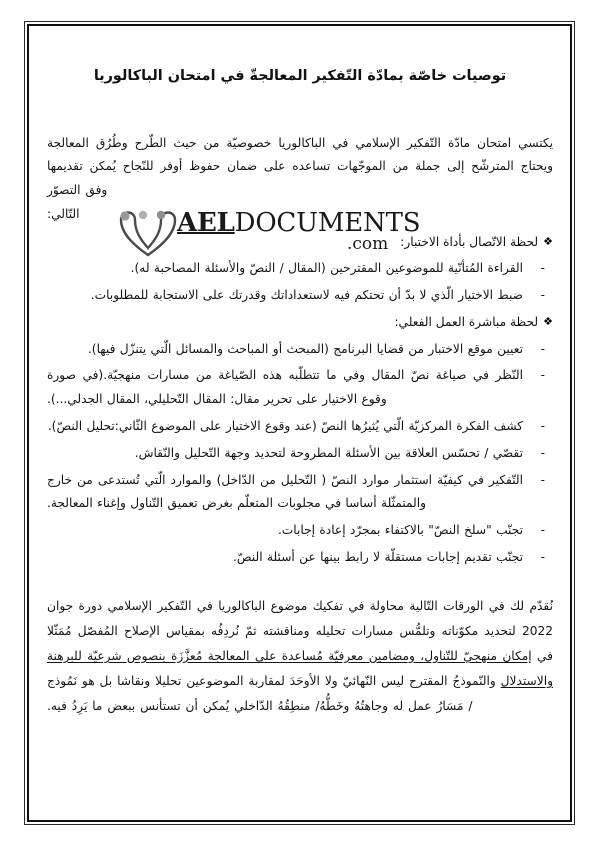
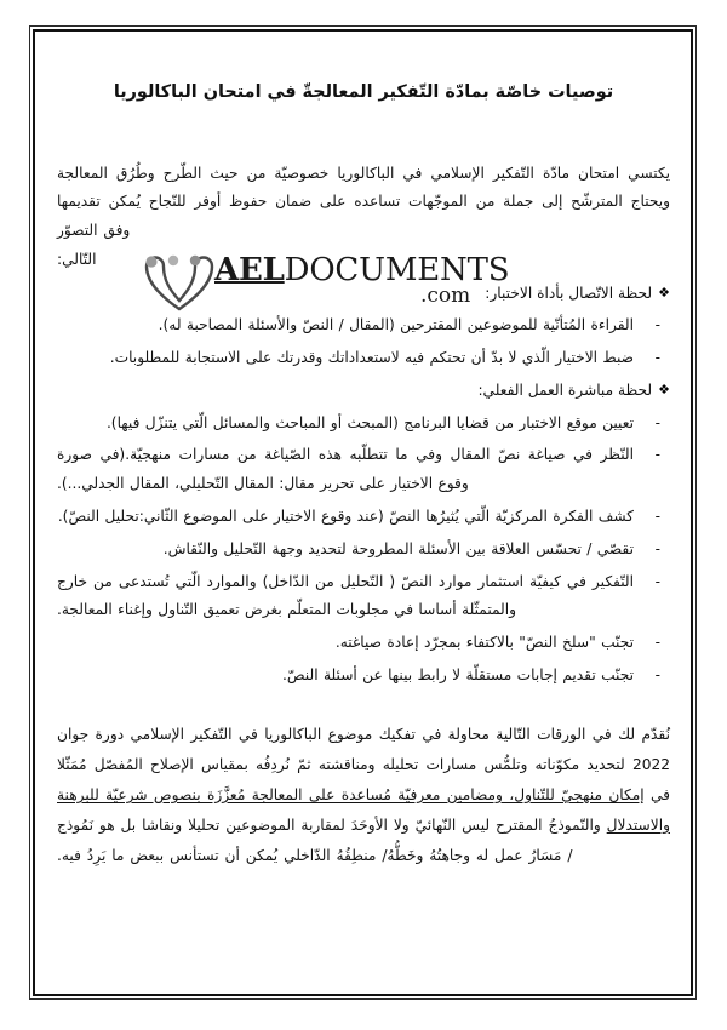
  توصيات خاصّة بمادّة التّفكير المعالجةّ في امتحان الباكالوريا
  يكتسي امتحان مادّة التّفكير الإسلامي في الباكالوريا خصوصيّة من حيث الطّرح وطُرُق المعالجة ويحتاج المترشّح إلى جملة من الموجّهات تساعده على ضمان حفوظ أوفر للنّجاح يُمكن تقديمها وفق التصوّر
  التّالي:
  ❖لحظة الاتّصال بأداة الاختبار:
  -
  القراءة المُتأنّية للموضوعين المقترحين (المقال / النصّ والأسئلة المصاحبة له).
  -
  ضبط الاختيار الّذي لا بدّ أن تحتكم فيه لاستعداداتك وقدرتك على الاستجابة للمطلوبات.
  ❖لحظة مباشرة العمل الفعلي:
  -
  تعيين موقع الاختبار من قضايا البرنامج (المبحث أو المباحث والمسائل الّتي يتنزّل فيها).
  -
  النّظر في صياغة نصّ المقال وفي ما تتطلّبه هذه الصّياغة من مسارات منهجيّة.(في صورة وقوع الاختيار على تحرير مقال: المقال التّحليلي، المقال الجدلي...).
  -
  كشف الفكرة المركزيّة الّتي يُثيرُها النصّ (عند وقوع الاختيار على الموضوع الثّاني:تحليل النصّ).
  -
  تقصّي / تحسّس العلاقة بين الأسئلة المطروحة لتحديد وجهة التّحليل والنّقاش.
  -
  التّفكير في كيفيّة استثمار موارد النصّ ( التّحليل من الدّاخل) والموارد الّتي تُستدعى من خارج والمتمثّلة أساسا في مجلوبات المتعلّم بغرض تعميق التّناول وإغناء المعالجة.
  -
- تجنّب "سلخ النصّ" بالاكتفاء بمجرّد إعادة إجابات.
+ تجنّب "سلخ النصّ" بالاكتفاء بمجرّد إعادة صياغته.
  -
  تجنّب تقديم إجابات مستقلّة لا رابط بينها عن أسئلة النصّ.
  نُقدّم لك في الورقات التّالية محاولة في تفكيك موضوع الباكالوريا في التّفكير الإسلامي دورة جوان 2022 لتحديد مكوّناته وتلمُّس مسارات تحليله ومناقشته ثمّ نُردِفُه بمقياس الإصلاح المُفصّل مُمَثّلا في إمكان منهجيّ للتّناول، ومضامين معرفيّة مُساعدة على المعالجة مُعزَّزَة بنصوص شرعيّة للبرهنة والاستدلال والنّموذجُ المقترح ليس النّهائيّ ولا الأوحَدَ لمقاربة الموضوعين تحليلا ونقاشا بل هو نَمُوذج / مَسَارُ عمل له وجاهتُهُ وخَطُّهُ/ منطِقُهُ الدّاخلي يُمكن أن تستأنس ببعض ما يَرِدُ فيه.
  AELDOCUMENTS
  .com
